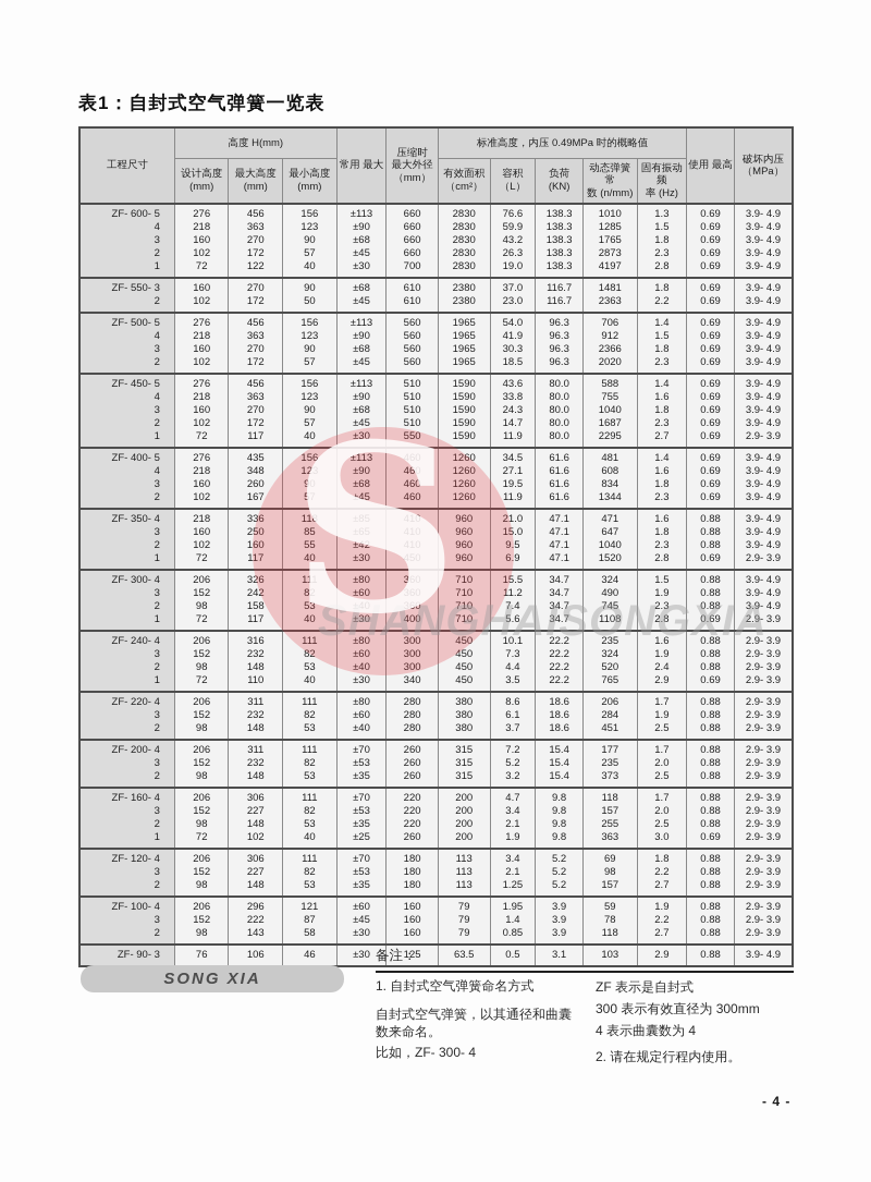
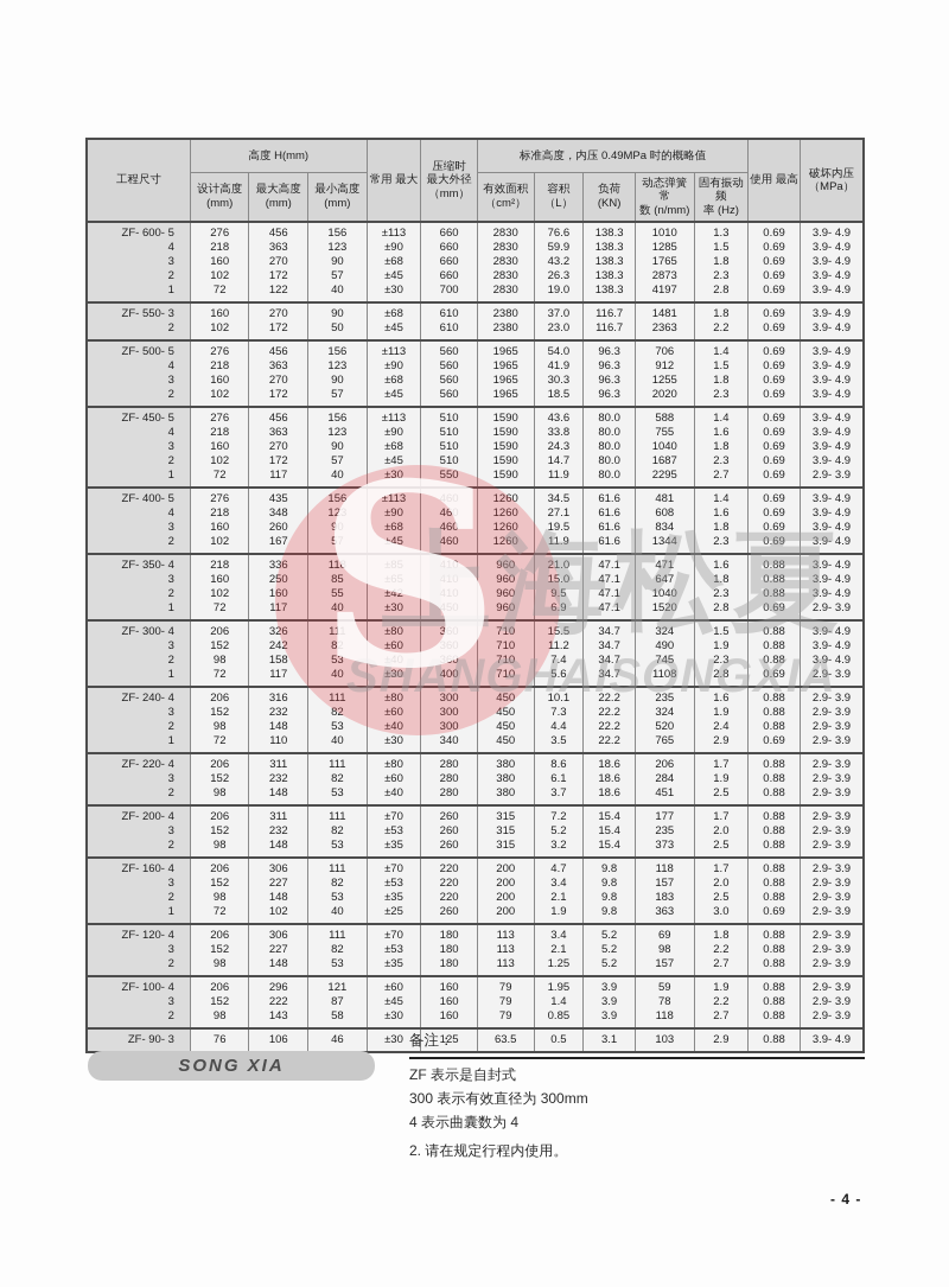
- 表1：自封式空气弹簧一览表
  工程尺寸	高度 H(mm)	常用 最大	压缩时 最大外径 （mm）	标准高度，内压 0.49MPa 时的概略值	使用 最高	破坏内压 （MPa）
  设计高度 (mm)	最大高度 (mm)	最小高度 (mm)	有效面积 （cm²）	容积（L）	负荷 (KN)	动态弹簧常 数 (n/mm)	固有振动频 率 (Hz)
  ZF- 600- 5	276	456	156	±113	660	2830	76.6	138.3	1010	1.3	0.69	3.9- 4.9
  4	218	363	123	±90	660	2830	59.9	138.3	1285	1.5	0.69	3.9- 4.9
  3	160	270	90	±68	660	2830	43.2	138.3	1765	1.8	0.69	3.9- 4.9
  2	102	172	57	±45	660	2830	26.3	138.3	2873	2.3	0.69	3.9- 4.9
  1	72	122	40	±30	700	2830	19.0	138.3	4197	2.8	0.69	3.9- 4.9
  ZF- 550- 3	160	270	90	±68	610	2380	37.0	116.7	1481	1.8	0.69	3.9- 4.9
  2	102	172	50	±45	610	2380	23.0	116.7	2363	2.2	0.69	3.9- 4.9
  ZF- 500- 5	276	456	156	±113	560	1965	54.0	96.3	706	1.4	0.69	3.9- 4.9
  4	218	363	123	±90	560	1965	41.9	96.3	912	1.5	0.69	3.9- 4.9
- 3	160	270	90	±68	560	1965	30.3	96.3	2366	1.8	0.69	3.9- 4.9
+ 3	160	270	90	±68	560	1965	30.3	96.3	1255	1.8	0.69	3.9- 4.9
  2	102	172	57	±45	560	1965	18.5	96.3	2020	2.3	0.69	3.9- 4.9
  ZF- 450- 5	276	456	156	±113	510	1590	43.6	80.0	588	1.4	0.69	3.9- 4.9
  4	218	363	123	±90	510	1590	33.8	80.0	755	1.6	0.69	3.9- 4.9
  3	160	270	90	±68	510	1590	24.3	80.0	1040	1.8	0.69	3.9- 4.9
  2	102	172	57	±45	510	1590	14.7	80.0	1687	2.3	0.69	3.9- 4.9
  1	72	117	40	±30	550	1590	11.9	80.0	2295	2.7	0.69	2.9- 3.9
  ZF- 400- 5	276	435	156	±113	460	1260	34.5	61.6	481	1.4	0.69	3.9- 4.9
  4	218	348	123	±90	460	1260	27.1	61.6	608	1.6	0.69	3.9- 4.9
  3	160	260	90	±68	460	1260	19.5	61.6	834	1.8	0.69	3.9- 4.9
  2	102	167	57	±45	460	1260	11.9	61.6	1344	2.3	0.69	3.9- 4.9
  ZF- 350- 4	218	336	118		410	960	21.0	47.1	471	1.6	0.88	3.9- 4.9
  3	160	250	85			960	15.0	47.1	647	1.8	0.88	3.9- 4.9
  2	102	160	55	±42		960	9.5	47.1	1040	2.3	0.88	3.9- 4.9
  1	72	117	40	±30	450	960	6.9	47.1	1520	2.8	0.69	2.9- 3.9
  ZF- 300- 4	206	326	111	±80	360	710	15.5	34.7	324	1.5	0.88	3.9- 4.9
  3	152	242	82	±60	360	710	11.2	34.7	490	1.9	0.88	3.9- 4.9
  2	98	158	53	±40	360	710	7.4	34.7	745	2.3	0.88	3.9- 4.9
  1	72	117	40	±30	400	710	5.6	34.7	1108	2.8	0.69	2.9- 3.9
  ZF- 240- 4	206	316	111	±80	300	450	10.1	22.2	235	1.6	0.88	2.9- 3.9
  3	152	232	82	±60	300	450	7.3	22.2	324	1.9	0.88	2.9- 3.9
  2	98	148	53	±40	300	450	4.4	22.2	520	2.4	0.88	2.9- 3.9
  1	72	110	40	±30	340	450	3.5	22.2	765	2.9	0.69	2.9- 3.9
  ZF- 220- 4	206	311	111	±80	280	380	8.6	18.6	206	1.7	0.88	2.9- 3.9
  3	152	232	82	±60	280	380	6.1	18.6	284	1.9	0.88	2.9- 3.9
  2	98	148	53	±40	280	380	3.7	18.6	451	2.5	0.88	2.9- 3.9
  ZF- 200- 4	206	311	111	±70	260	315	7.2	15.4	177	1.7	0.88	2.9- 3.9
  3	152	232	82	±53	260	315	5.2	15.4	235	2.0	0.88	2.9- 3.9
  2	98	148	53	±35	260	315	3.2	15.4	373	2.5	0.88	2.9- 3.9
  ZF- 160- 4	206	306	111	±70	220	200	4.7	9.8	118	1.7	0.88	2.9- 3.9
  3	152	227	82	±53	220	200	3.4	9.8	157	2.0	0.88	2.9- 3.9
- 2	98	148	53	±35	220	200	2.1	9.8	255	2.5	0.88	2.9- 3.9
+ 2	98	148	53	±35	220	200	2.1	9.8	183	2.5	0.88	2.9- 3.9
  1	72	102	40	±25	260	200	1.9	9.8	363	3.0	0.69	2.9- 3.9
  ZF- 120- 4	206	306	111	±70	180	113	3.4	5.2	69	1.8	0.88	2.9- 3.9
  3	152	227	82	±53	180	113	2.1	5.2	98	2.2	0.88	2.9- 3.9
  2	98	148	53	±35	180	113	1.25	5.2	157	2.7	0.88	2.9- 3.9
  ZF- 100- 4	206	296	121	±60	160	79	1.95	3.9	59	1.9	0.88	2.9- 3.9
  3	152	222	87	±45	160	79	1.4	3.9	78	2.2	0.88	2.9- 3.9
  2	98	143	58	±30	160	79	0.85	3.9	118	2.7	0.88	2.9- 3.9
  ZF- 90- 3	76	106	46	±30	125	63.5	0.5	3.1	103	2.9	0.88	3.9- 4.9
  S
+ 上海松夏
  SHANGHAISONGXIA
  SONG XIA
  备注：
- 1. 自封式空气弹簧命名方式
- 自封式空气弹簧，以其通径和曲囊
- 数来命名。
- 比如，ZF- 300- 4
  ZF 表示是自封式
  300 表示有效直径为 300mm
  4 表示曲囊数为 4
  2. 请在规定行程内使用。
  - 4 -
